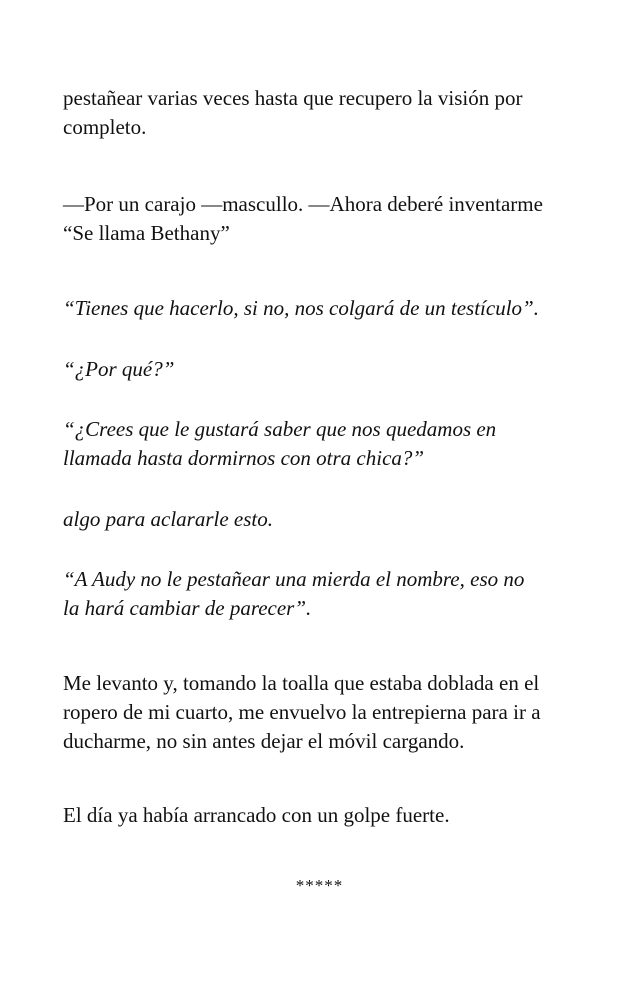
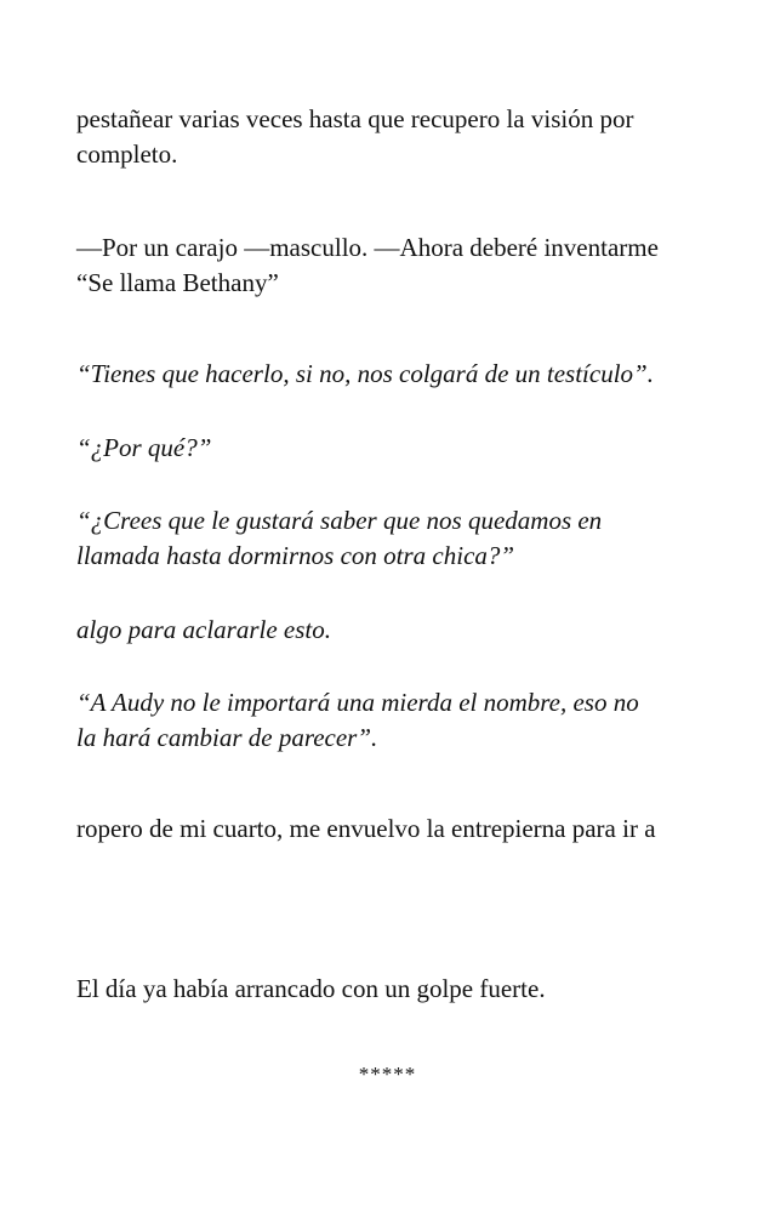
  pestañear varias veces hasta que recupero la visión por
  completo.
  —Por un carajo —mascullo. —Ahora deberé inventarme
  “Se llama Bethany”
  “Tienes que hacerlo, si no, nos colgará de un testículo”.
  “¿Por qué?”
  “¿Crees que le gustará saber que nos quedamos en
  llamada hasta dormirnos con otra chica?”
  algo para aclararle esto.
- “A Audy no le pestañear una mierda el nombre, eso no
+ “A Audy no le importará una mierda el nombre, eso no
  la hará cambiar de parecer”.
- Me levanto y, tomando la toalla que estaba doblada en el
  ropero de mi cuarto, me envuelvo la entrepierna para ir a
- ducharme, no sin antes dejar el móvil cargando.
  El día ya había arrancado con un golpe fuerte.
  *****
